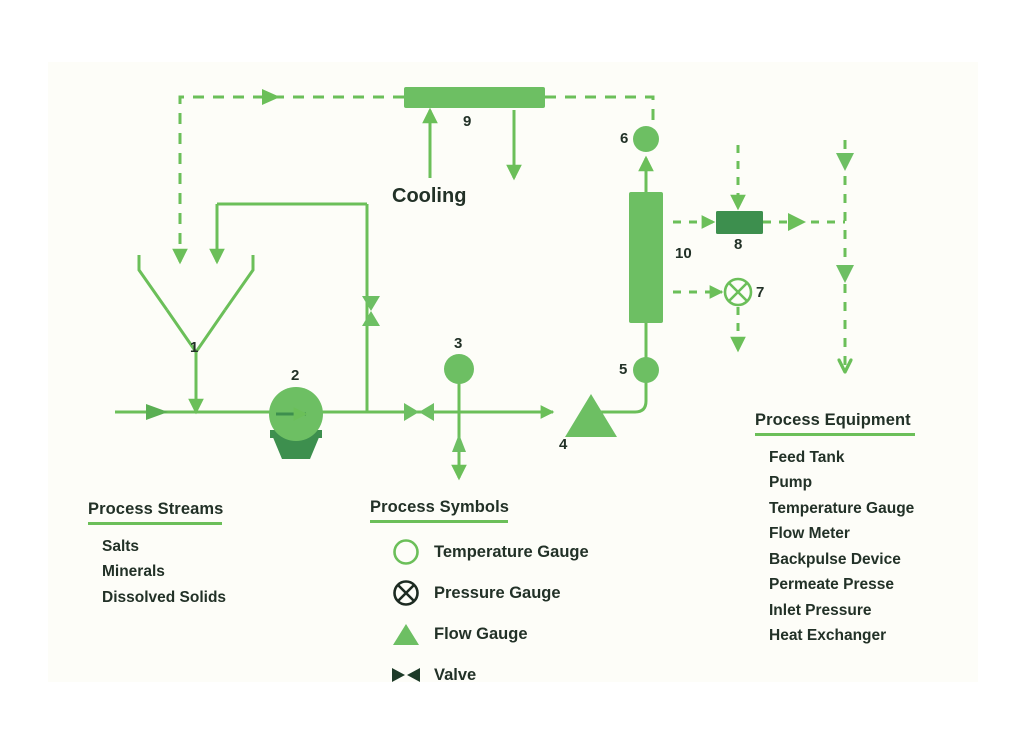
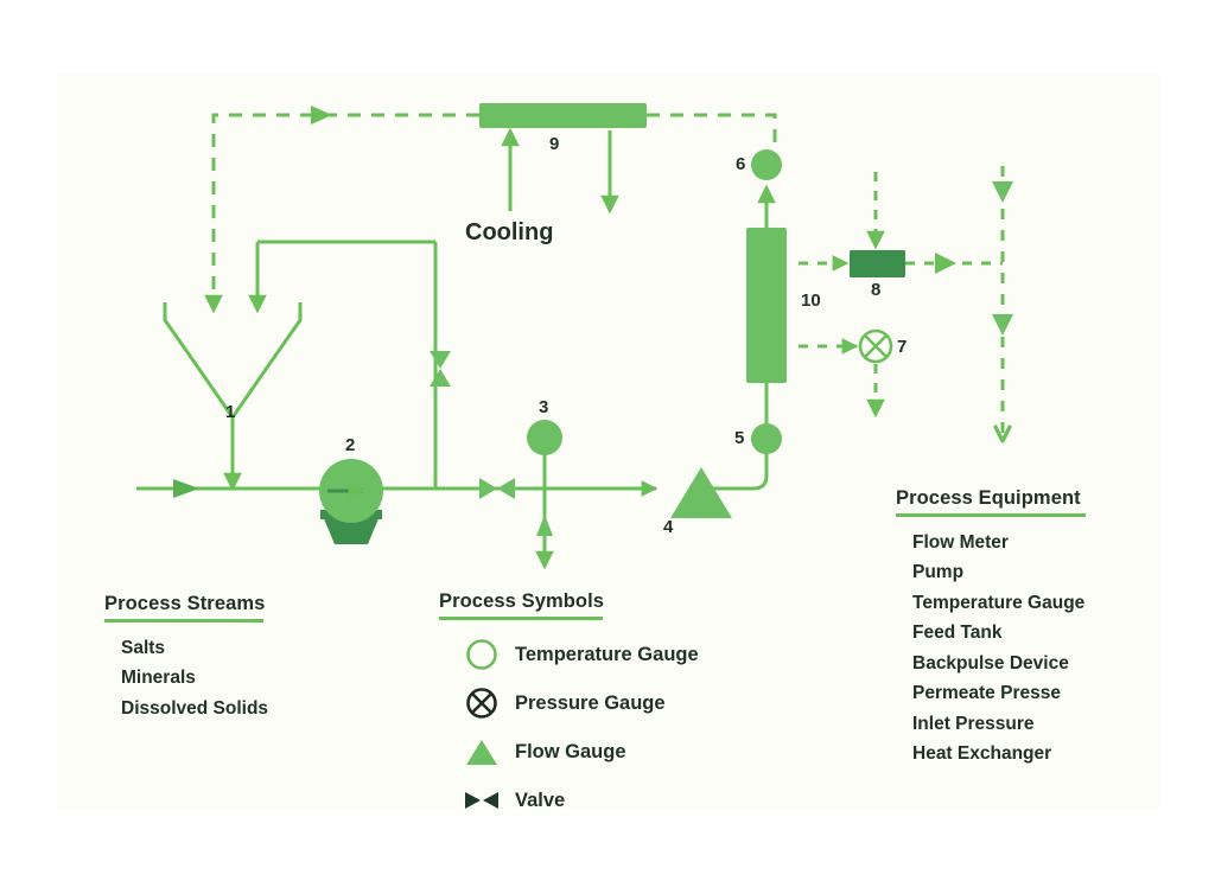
  1
  2
  3
  4
  5
  6
  7
  8
  9
  10
  Cooling
  Process Streams
  Salts
  Minerals
  Dissolved Solids
  Process Symbols
  Temperature Gauge
  Pressure Gauge
  Flow Gauge
  Valve
  Process Equipment
- Feed Tank
+ Flow Meter
  Pump
  Temperature Gauge
- Flow Meter
+ Feed Tank
  Backpulse Device
  Permeate Presse
  Inlet Pressure
  Heat Exchanger
